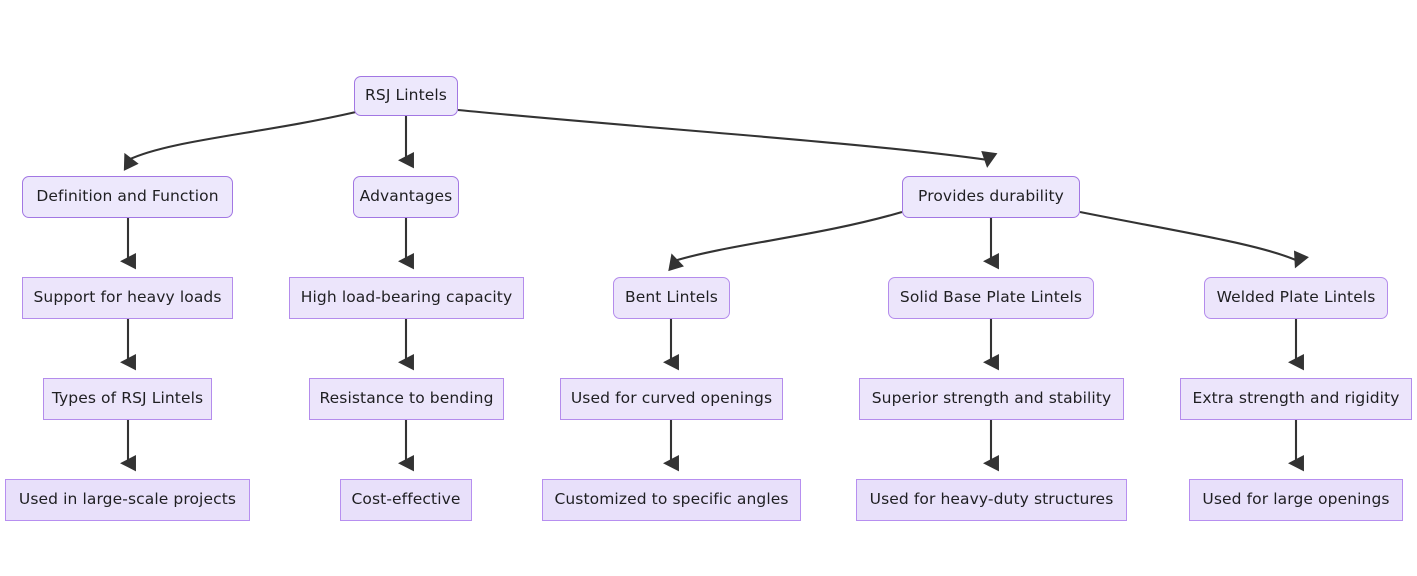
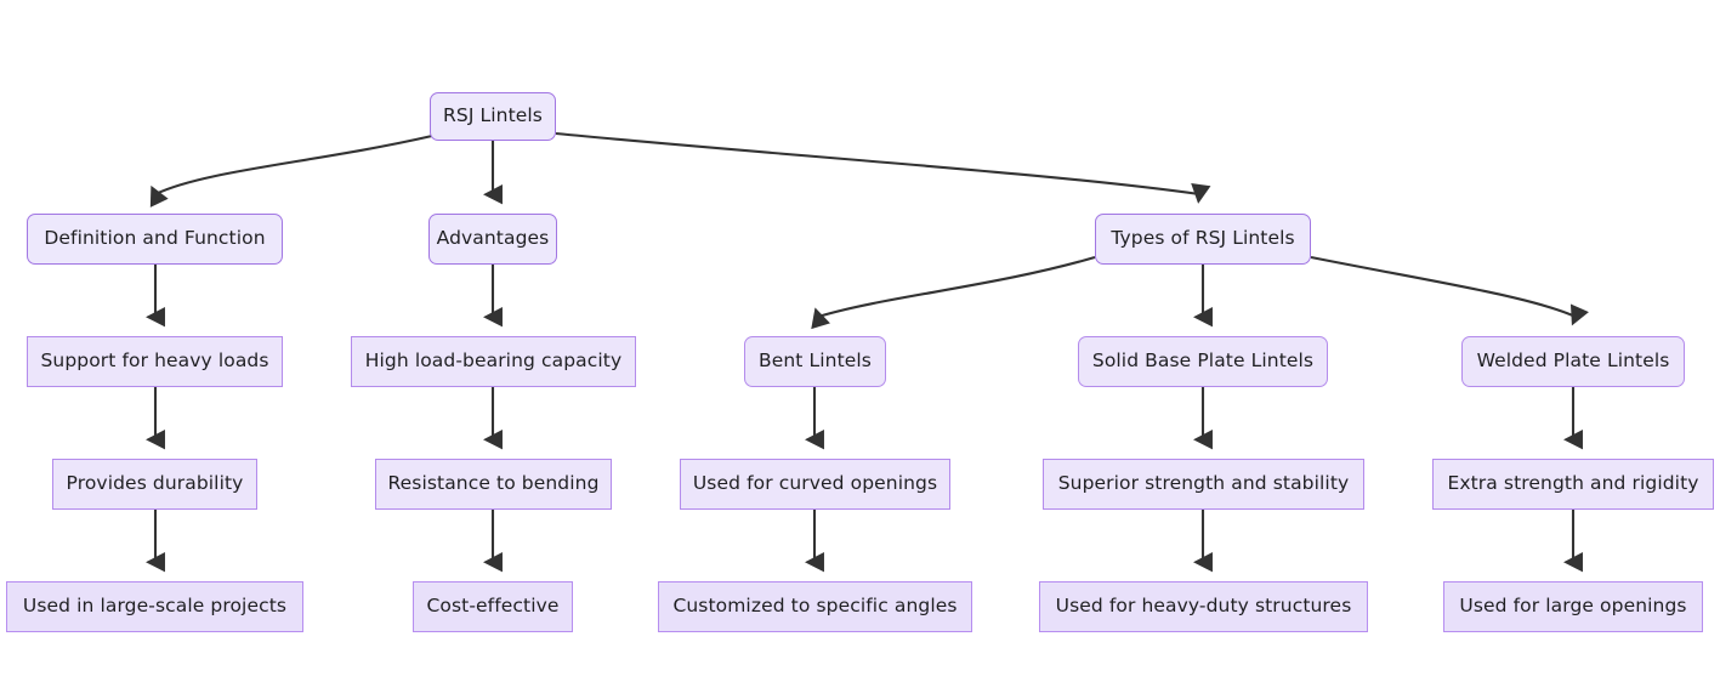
  RSJ Lintels
  Definition and Function
  Advantages
- Provides durability
+ Types of RSJ Lintels
  Support for heavy loads
  High load-bearing capacity
  Bent Lintels
  Solid Base Plate Lintels
  Welded Plate Lintels
- Types of RSJ Lintels
+ Provides durability
  Resistance to bending
  Used for curved openings
  Superior strength and stability
  Extra strength and rigidity
  Used in large-scale projects
  Cost-effective
  Customized to specific angles
  Used for heavy-duty structures
  Used for large openings
